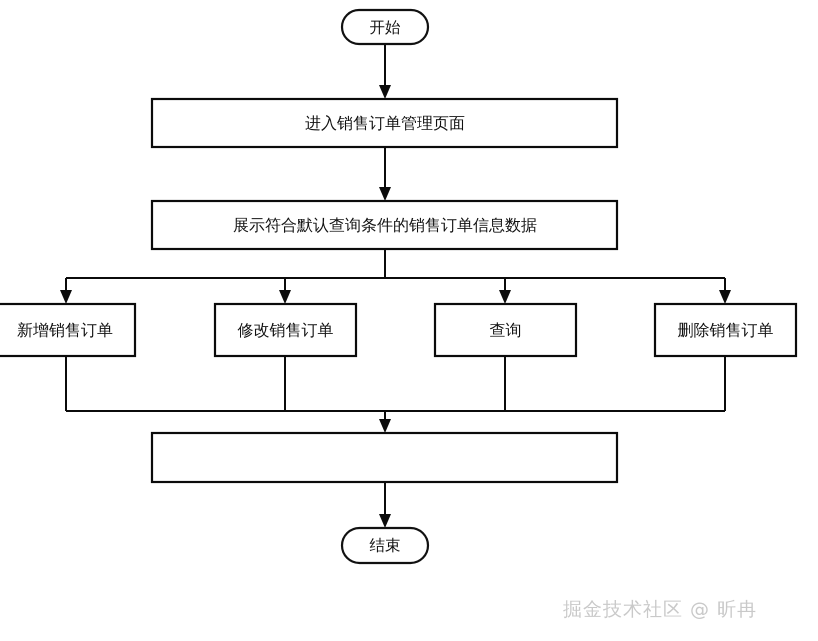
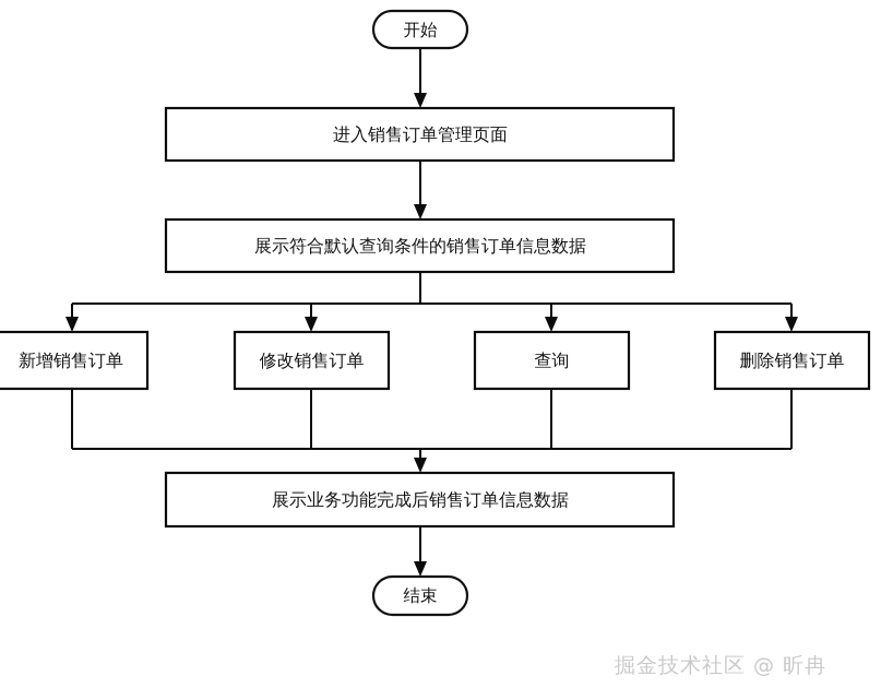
  开始
  进入销售订单管理页面
  展示符合默认查询条件的销售订单信息数据
  新增销售订单
  修改销售订单
  查询
  删除销售订单
+ 展示业务功能完成后销售订单信息数据
  结束
  掘金技术社区 @ 昕冉
